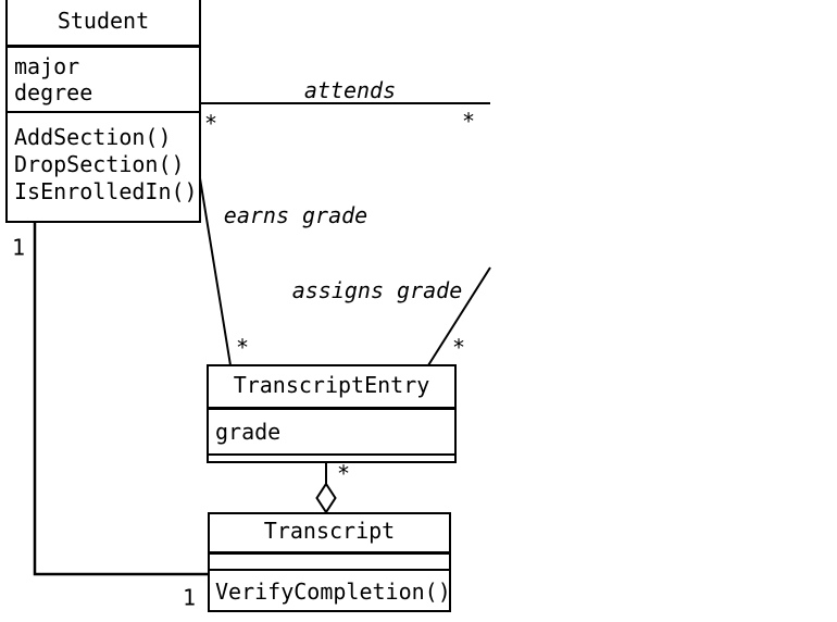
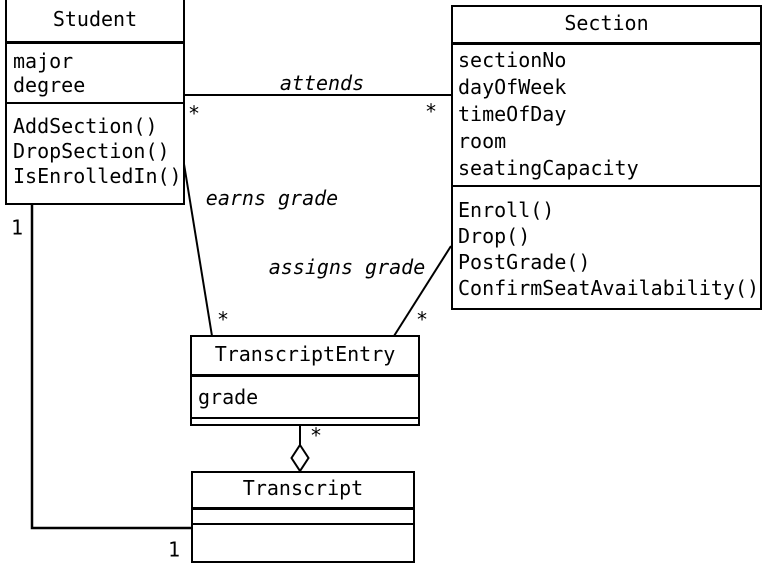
  Student
  major
  degree
  AddSection()
  DropSection()
  IsEnrolledIn()
+ Section
+ sectionNo
+ dayOfWeek
+ timeOfDay
+ room
+ seatingCapacity
+ Enroll()
+ Drop()
+ PostGrade()
+ ConfirmSeatAvailability()
  TranscriptEntry
  grade
  Transcript
- VerifyCompletion()
  attends
  earns grade
  assigns grade
  *
  *
  *
  *
  *
  1
  1
